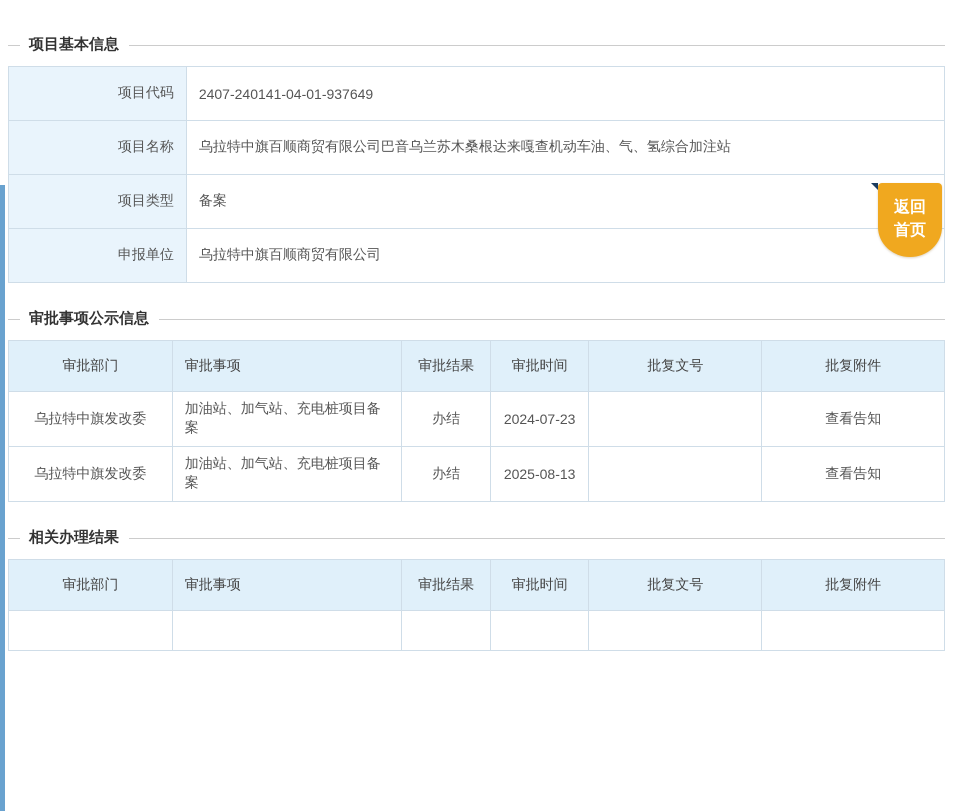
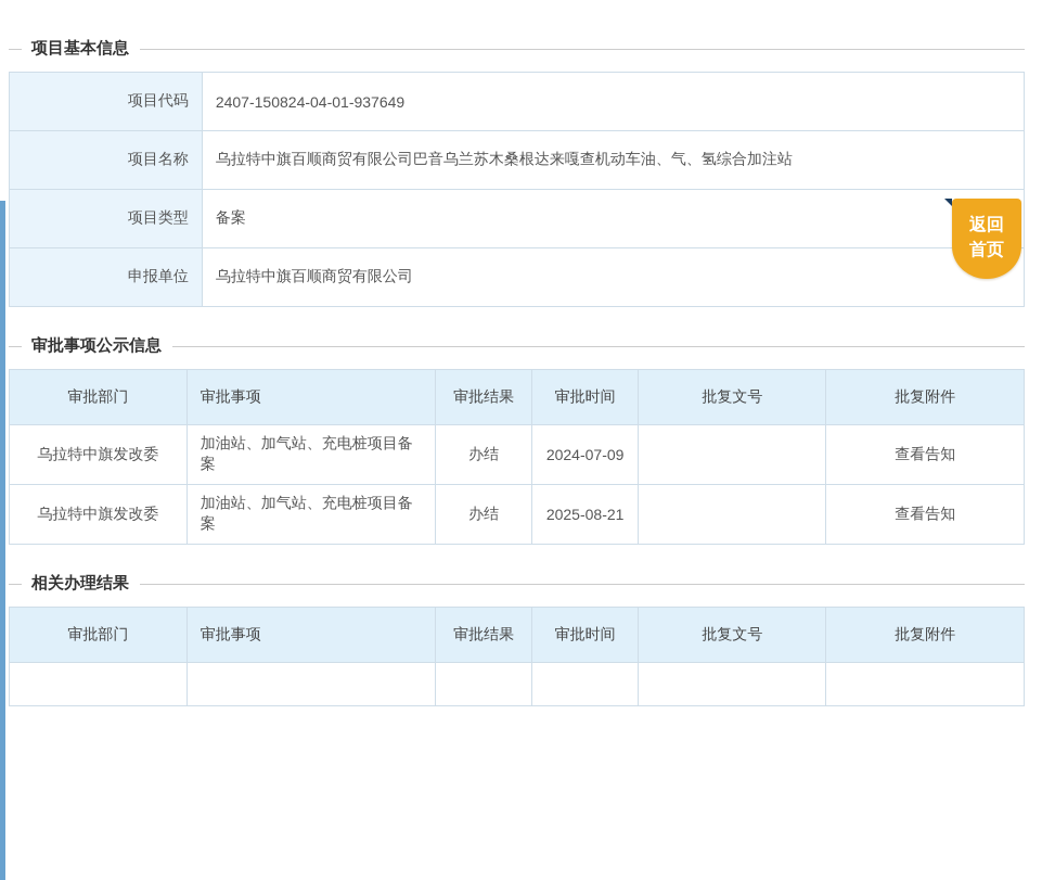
  返回
  首页
  项目基本信息
- 项目代码	2407-240141-04-01-937649
+ 项目代码	2407-150824-04-01-937649
  项目名称	乌拉特中旗百顺商贸有限公司巴音乌兰苏木桑根达来嘎查机动车油、气、氢综合加注站
  项目类型	备案
  申报单位	乌拉特中旗百顺商贸有限公司
  审批事项公示信息
  审批部门	审批事项	审批结果	审批时间	批复文号	批复附件
- 乌拉特中旗发改委	加油站、加气站、充电桩项目备案	办结	2024-07-23		查看告知
+ 乌拉特中旗发改委	加油站、加气站、充电桩项目备案	办结	2024-07-09		查看告知
- 乌拉特中旗发改委	加油站、加气站、充电桩项目备案	办结	2025-08-13		查看告知
+ 乌拉特中旗发改委	加油站、加气站、充电桩项目备案	办结	2025-08-21		查看告知
  相关办理结果
  审批部门	审批事项	审批结果	审批时间	批复文号	批复附件
